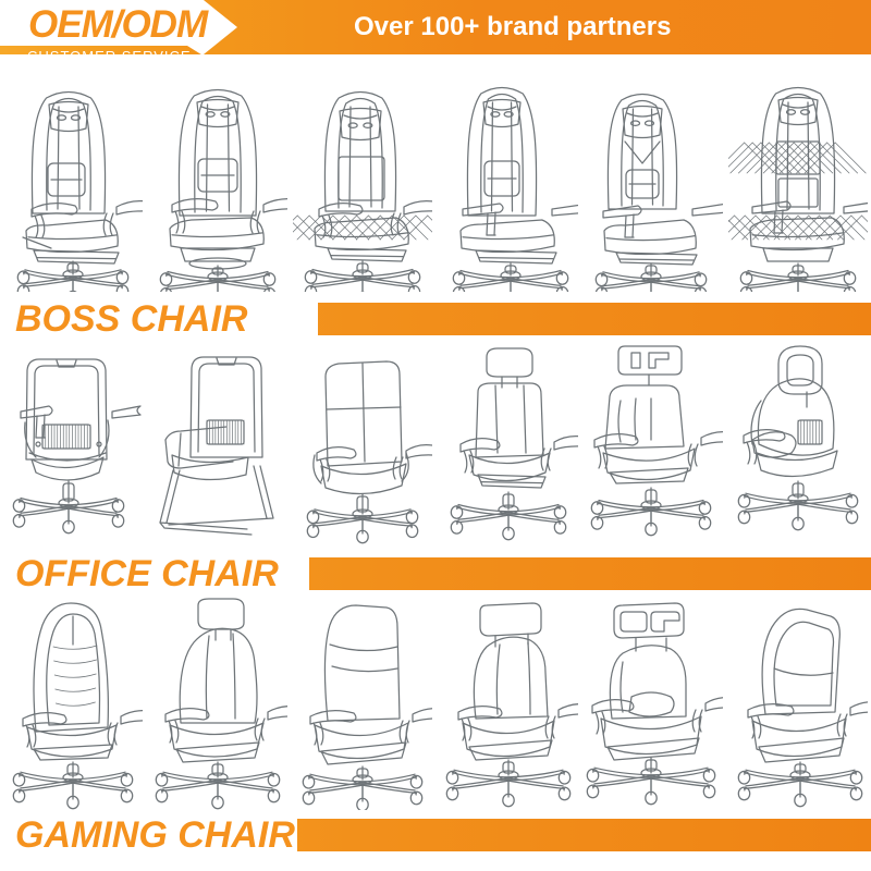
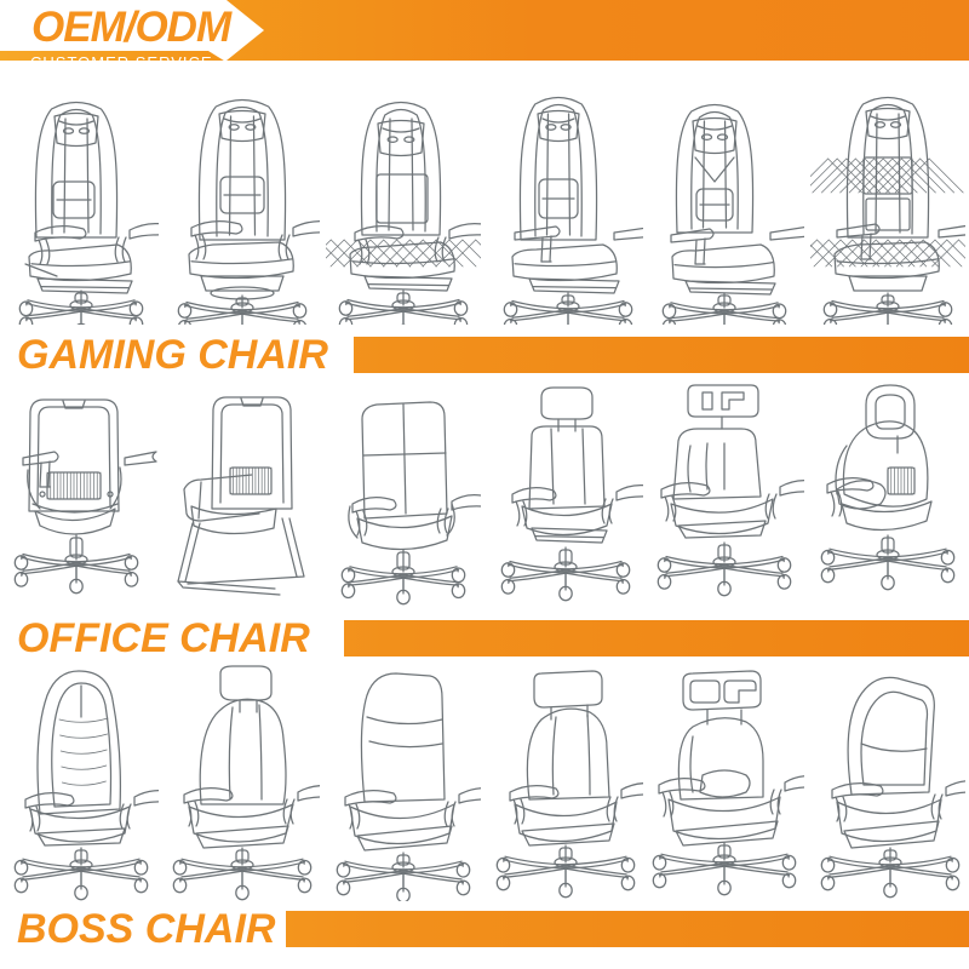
  OEM/ODM
- Over 100+ brand partners
- BOSS CHAIR
+ GAMING CHAIR
  OFFICE CHAIR
- GAMING CHAIR
+ BOSS CHAIR
